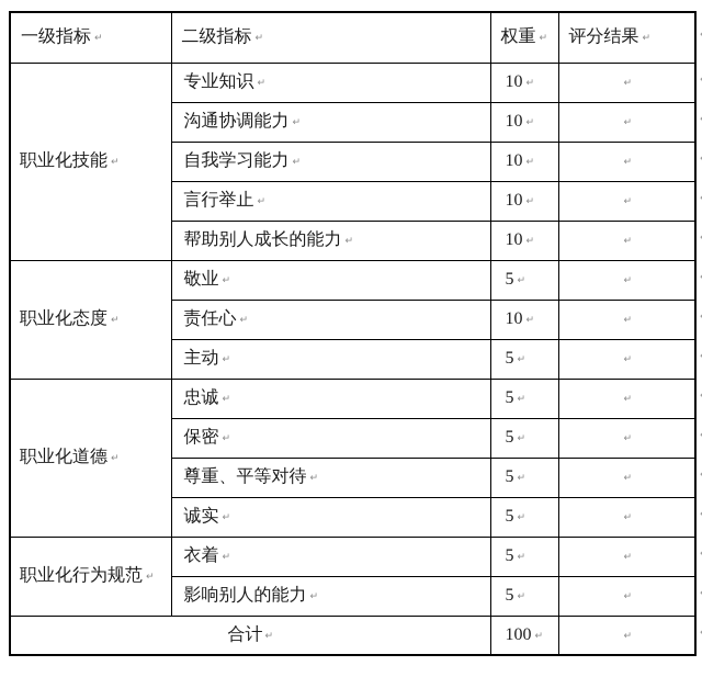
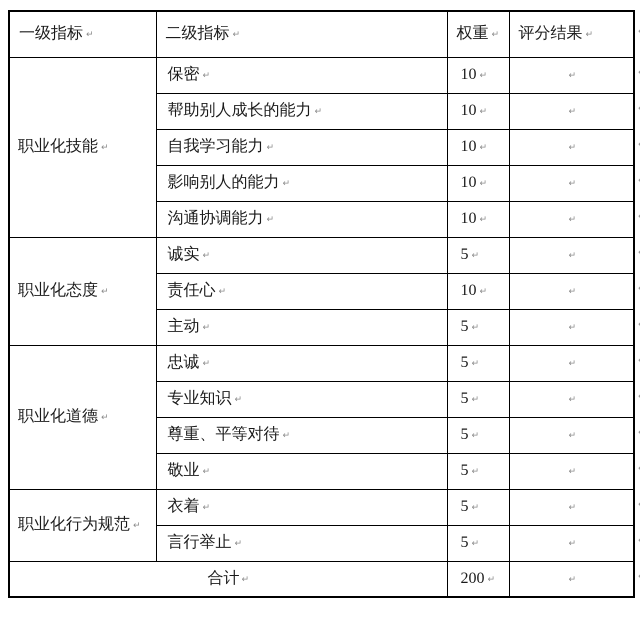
  一级指标 ↵	二级指标 ↵	权重 ↵	评分结果 ↵
- 职业化技能 ↵	专业知识 ↵	10 ↵	↵
+ 职业化技能 ↵	保密 ↵	10 ↵	↵
- 沟通协调能力 ↵	10 ↵	↵
+ 帮助别人成长的能力 ↵	10 ↵	↵
  自我学习能力 ↵	10 ↵	↵
- 言行举止 ↵	10 ↵	↵
+ 影响别人的能力 ↵	10 ↵	↵
- 帮助别人成长的能力 ↵	10 ↵	↵
+ 沟通协调能力 ↵	10 ↵	↵
- 职业化态度 ↵	敬业 ↵	5 ↵	↵
+ 职业化态度 ↵	诚实 ↵	5 ↵	↵
  责任心 ↵	10 ↵	↵
  主动 ↵	5 ↵	↵
  职业化道德 ↵	忠诚 ↵	5 ↵	↵
- 保密 ↵	5 ↵	↵
+ 专业知识 ↵	5 ↵	↵
  尊重、平等对待 ↵	5 ↵	↵
- 诚实 ↵	5 ↵	↵
+ 敬业 ↵	5 ↵	↵
  职业化行为规范 ↵	衣着 ↵	5 ↵	↵
- 影响别人的能力 ↵	5 ↵	↵
+ 言行举止 ↵	5 ↵	↵
- 合计 ↵	100 ↵	↵
+ 合计 ↵	200 ↵	↵
